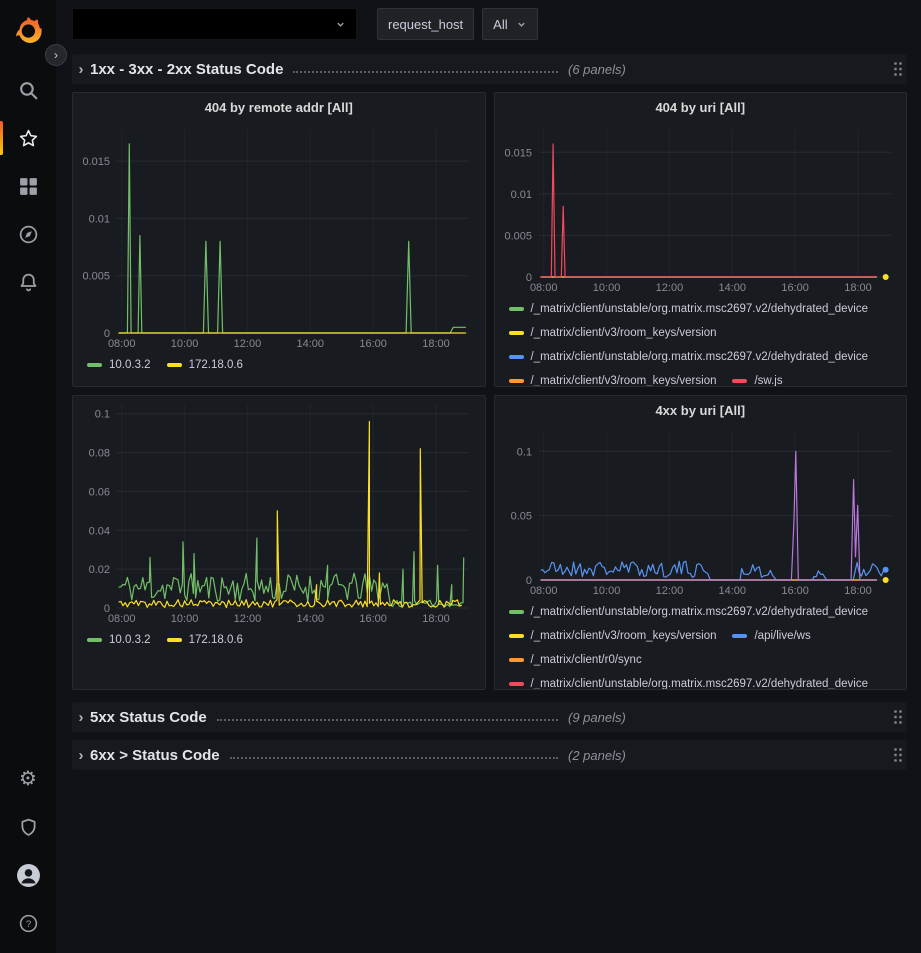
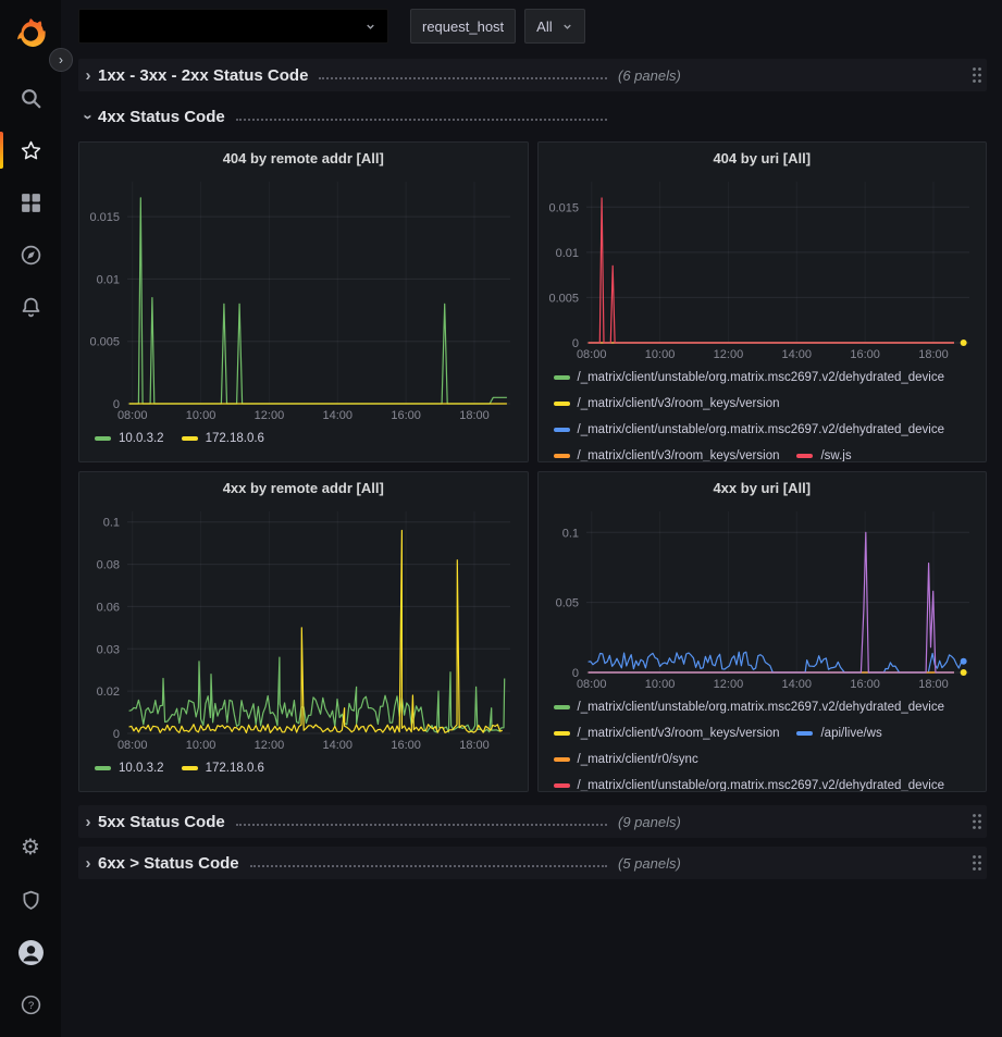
  ›
  ⚙
  ?
  request_host
  All
  ›
  1xx - 3xx - 2xx Status Code
  (6 panels)
+ 4xx Status Code
  404 by remote addr [All]
  0
  0.005
  0.01
  0.015
  08:00
  10:00
  12:00
  14:00
  16:00
  18:00
  10.0.3.2
  172.18.0.6
  404 by uri [All]
  0
  0.005
  0.01
  0.015
  08:00
  10:00
  12:00
  14:00
  16:00
  18:00
  /_matrix/client/unstable/org.matrix.msc2697.v2/dehydrated_device
  /_matrix/client/v3/room_keys/version
  /_matrix/client/unstable/org.matrix.msc2697.v2/dehydrated_device
  /_matrix/client/v3/room_keys/version
  /sw.js
+ 4xx by remote addr [All]
  0
  0.02
- 0.04
+ 0.03
  0.06
  0.08
  0.1
  08:00
  10:00
  12:00
  14:00
  16:00
  18:00
  10.0.3.2
  172.18.0.6
  4xx by uri [All]
  0
  0.05
  0.1
  08:00
  10:00
  12:00
  14:00
  16:00
  18:00
  /_matrix/client/unstable/org.matrix.msc2697.v2/dehydrated_device
  /_matrix/client/v3/room_keys/version
  /api/live/ws
  /_matrix/client/r0/sync
  /_matrix/client/unstable/org.matrix.msc2697.v2/dehydrated_device
  ›
  5xx Status Code
  (9 panels)
  ›
  6xx > Status Code
- (2 panels)
+ (5 panels)
